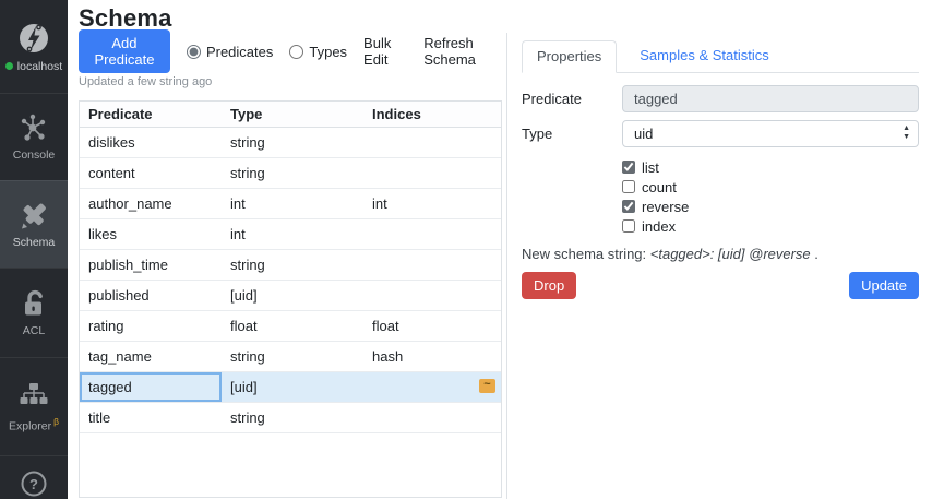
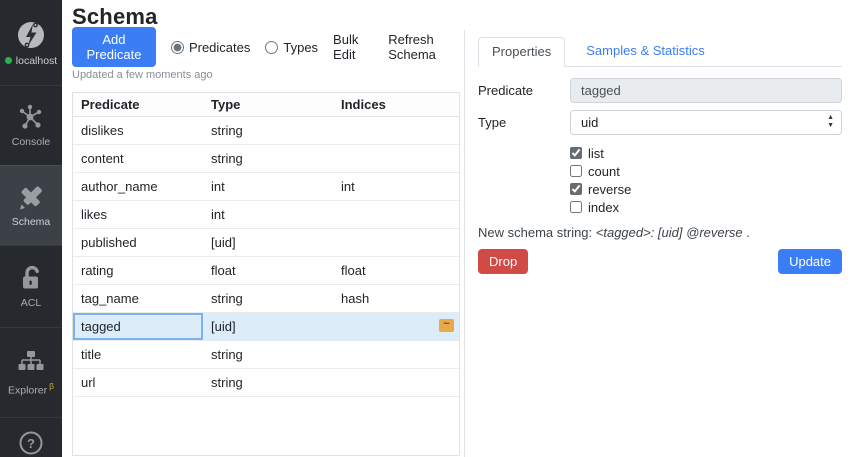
  localhost
  Console
  Schema
  ACL
  Explorer β
  ?
  Schema
  Add Predicate
  Predicates
  Types
  Bulk Edit
  Refresh Schema
- Updated a few string ago
+ Updated a few moments ago
  Predicate	Type	Indices
  dislikes	string
  content	string
  author_name	int	int
  likes	int
- publish_time	string
  published	[uid]
  rating	float	float
  tag_name	string	hash
  tagged	[uid]	~
  title	string
+ url	string
  Properties
  Samples & Statistics
  Predicate
  tagged
  Type
  uid
  list
  count
  reverse
  index
  New schema string: <tagged>: [uid] @reverse .
  Drop
  Update
